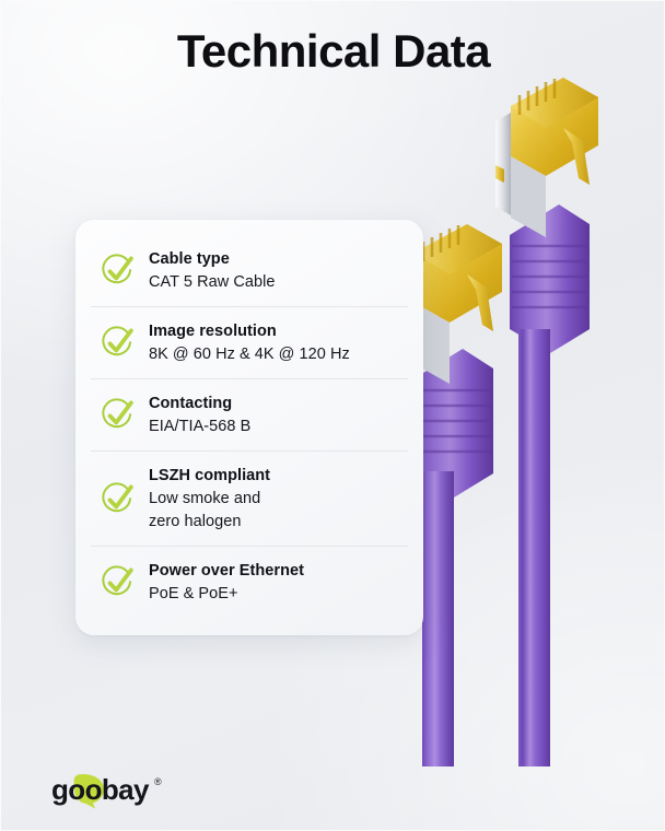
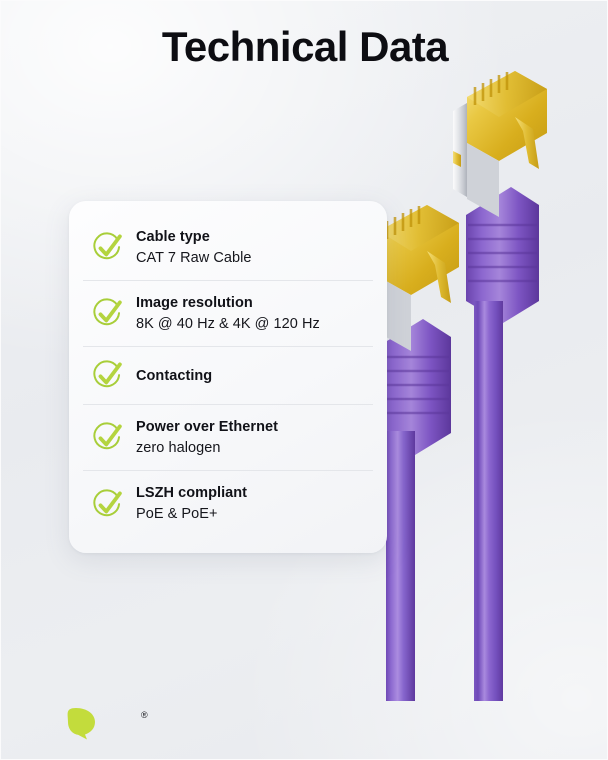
  Technical Data
  Cable type
- CAT 5 Raw Cable
+ CAT 7 Raw Cable
  Image resolution
- 8K @ 60 Hz & 4K @ 120 Hz
+ 8K @ 40 Hz & 4K @ 120 Hz
  Contacting
- EIA/TIA-568 B
- LSZH compliant
+ Power over Ethernet
- Low smoke and
  zero halogen
- Power over Ethernet
+ LSZH compliant
  PoE & PoE+
- goobay
  ®
